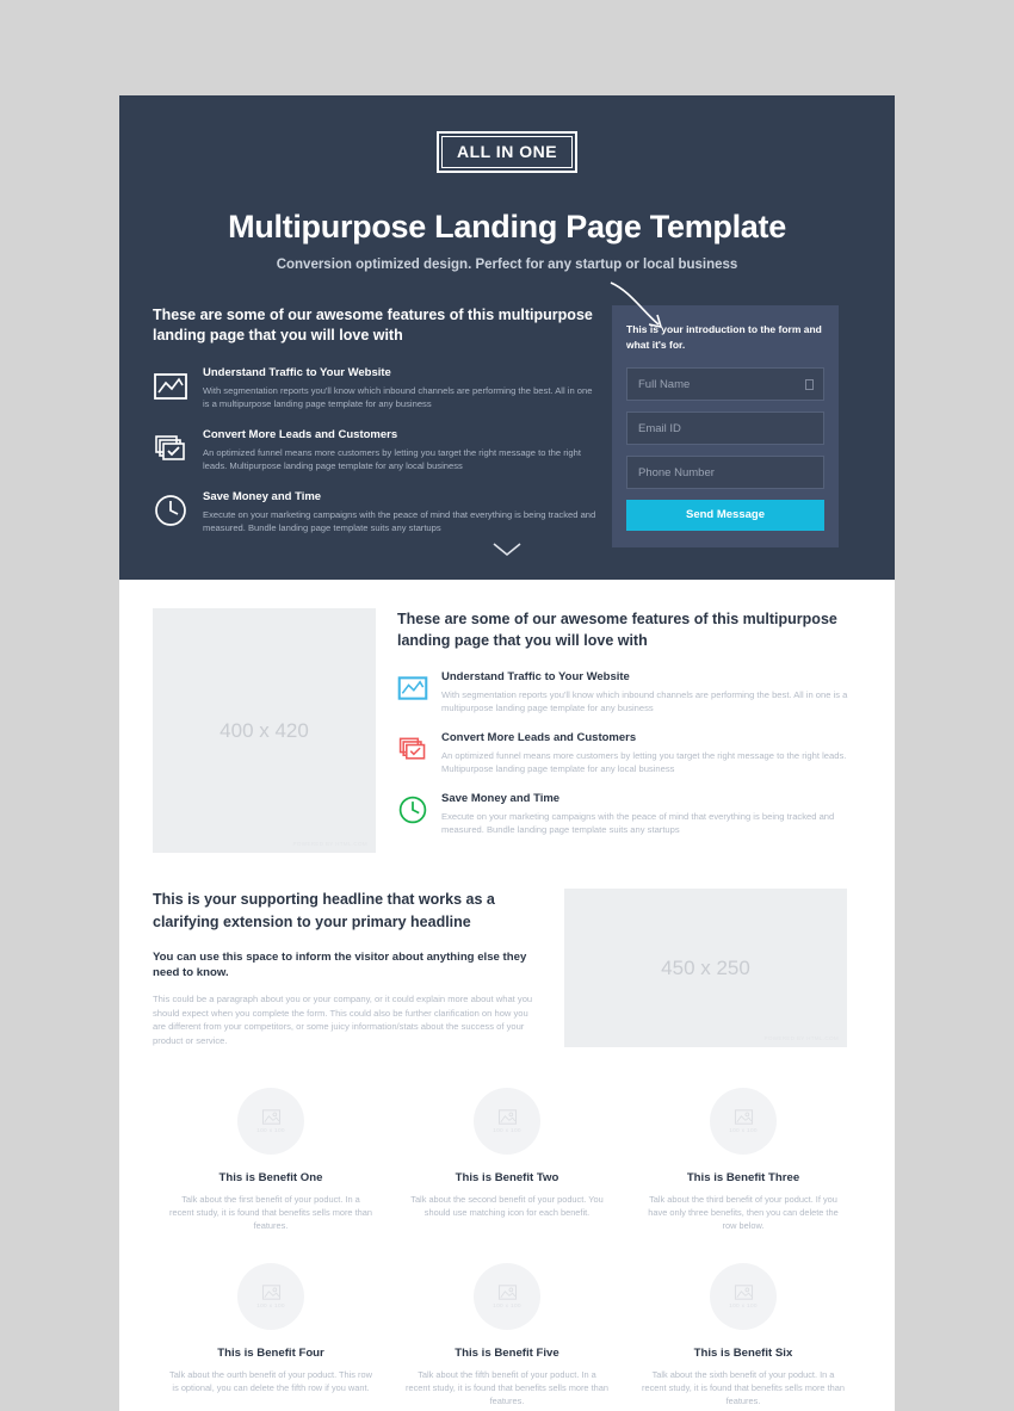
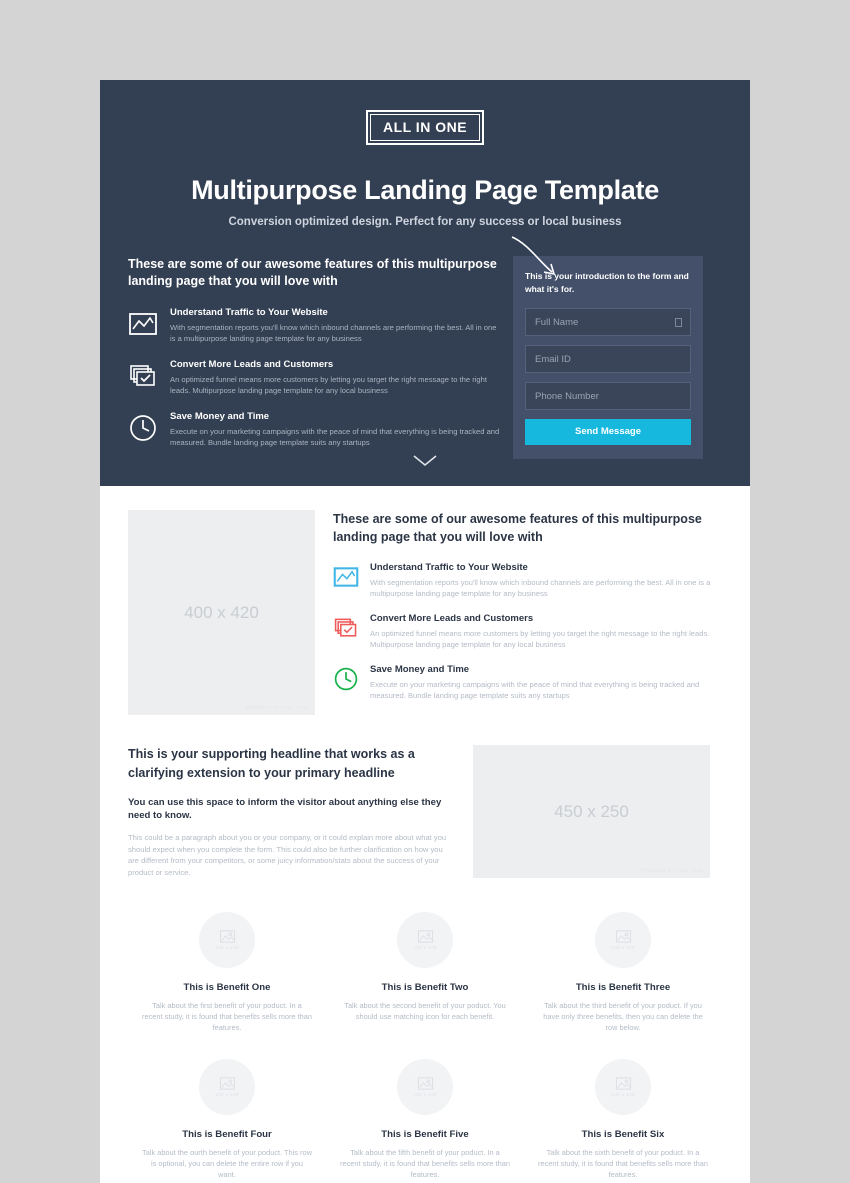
  ALL IN ONE
  Multipurpose Landing Page Template
- Conversion optimized design. Perfect for any startup or local business
+ Conversion optimized design. Perfect for any success or local business
  These are some of our awesome features of this multipurpose landing page that you will love with
  Understand Traffic to Your Website
  With segmentation reports you'll know which inbound channels are performing the best. All in one is a multipurpose landing page template for any business
  Convert More Leads and Customers
  An optimized funnel means more customers by letting you target the right message to the right leads. Multipurpose landing page template for any local business
  Save Money and Time
  Execute on your marketing campaigns with the peace of mind that everything is being tracked and measured. Bundle landing page template suits any startups
  This is your introduction to the form and what it's for.
  Full Name
  Email ID
  Phone Number
  Send Message
  400 x 420
  These are some of our awesome features of this multipurpose landing page that you will love with
  Understand Traffic to Your Website
  With segmentation reports you'll know which inbound channels are performing the best. All in one is a multipurpose landing page template for any business
  Convert More Leads and Customers
  An optimized funnel means more customers by letting you target the right message to the right leads. Multipurpose landing page template for any local business
  Save Money and Time
  Execute on your marketing campaigns with the peace of mind that everything is being tracked and measured. Bundle landing page template suits any startups
  This is your supporting headline that works as a clarifying extension to your primary headline
  You can use this space to inform the visitor about anything else they need to know.
  This could be a paragraph about you or your company, or it could explain more about what you should expect when you complete the form. This could also be further clarification on how you are different from your competitors, or some juicy information/stats about the success of your product or service.
  450 x 250
  This is Benefit One
  Talk about the first benefit of your poduct. In a recent study, it is found that benefits sells more than features.
  This is Benefit Two
  Talk about the second benefit of your poduct. You should use matching icon for each benefit.
  This is Benefit Three
  Talk about the third benefit of your poduct. If you have only three benefits, then you can delete the row below.
  This is Benefit Four
- Talk about the ourth benefit of your poduct. This row is optional, you can delete the fifth row if you want.
+ Talk about the ourth benefit of your poduct. This row is optional, you can delete the entire row if you want.
  This is Benefit Five
  Talk about the fifth benefit of your poduct. In a recent study, it is found that benefits sells more than features.
  This is Benefit Six
  Talk about the sixth benefit of your poduct. In a recent study, it is found that benefits sells more than features.
